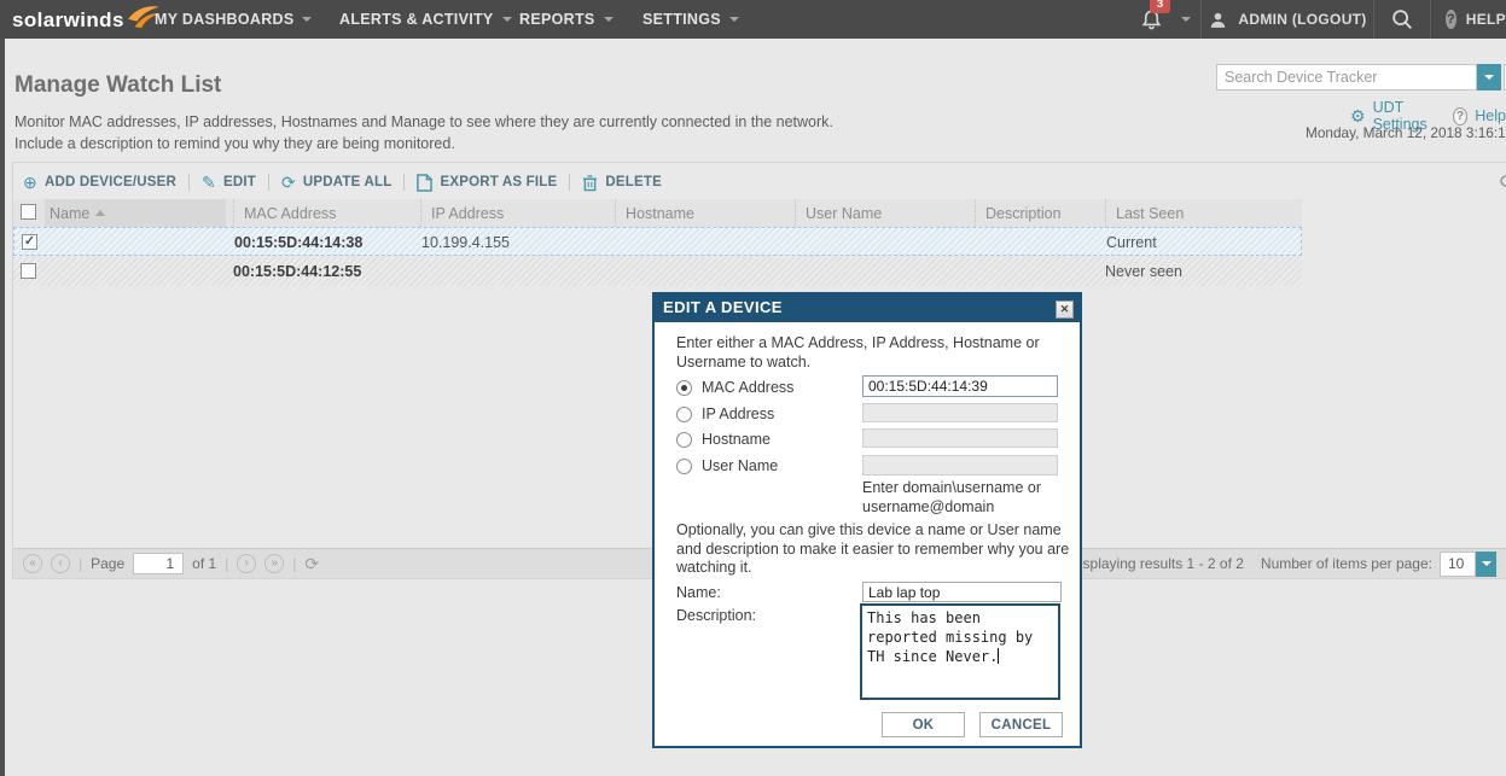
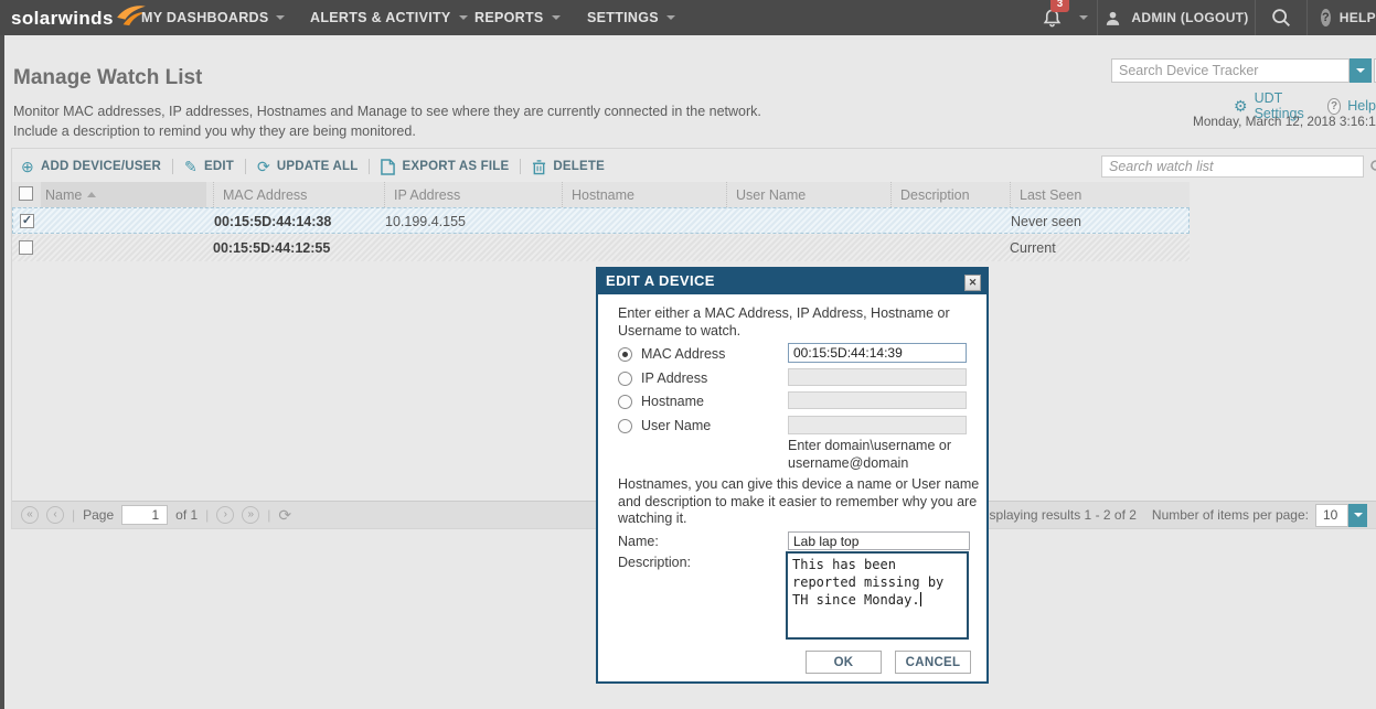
  solarwinds
  MY DASHBOARDS
  ALERTS & ACTIVITY
  REPORTS
  SETTINGS
  3
  ADMIN (LOGOUT)
  ?
  HELP
  Manage Watch List
  Monitor MAC addresses, IP addresses, Hostnames and Manage to see where they are currently connected in the network.
  Include a description to remind you why they are being monitored.
  Search Device Tracker
  ⚙
  UDT Settings
  ?
  Help
  Monday, March 12, 2018 3:16:1
  ⊕
  ADD DEVICE/USER
  ✎
  EDIT
  ⟳
  UPDATE ALL
  EXPORT AS FILE
  DELETE
+ Search watch list
  Name
  MAC Address
  IP Address
  Hostname
  User Name
  Description
  Last Seen
  00:15:5D:44:14:38
  10.199.4.155
- Current
+ Never seen
  00:15:5D:44:12:55
- Never seen
+ Current
  «
  ‹
  |
  Page
  1
  of 1
  |
  ›
  »
  ⟳
  splaying results 1 - 2 of 2
  Number of items per page:
  10
  EDIT A DEVICE
  ✕
  Enter either a MAC Address, IP Address, Hostname or Username to watch.
  MAC Address
  IP Address
  Hostname
  User Name
  00:15:5D:44:14:39
  Enter domain\username or username@domain
- Optionally, you can give this device a name or User name and description to make it easier to remember why you are watching it.
+ Hostnames, you can give this device a name or User name and description to make it easier to remember why you are watching it.
  Name:
  Lab lap top
  Description:
- This has been reported missing by TH since Never.
+ This has been reported missing by TH since Monday.
  OK
  CANCEL
